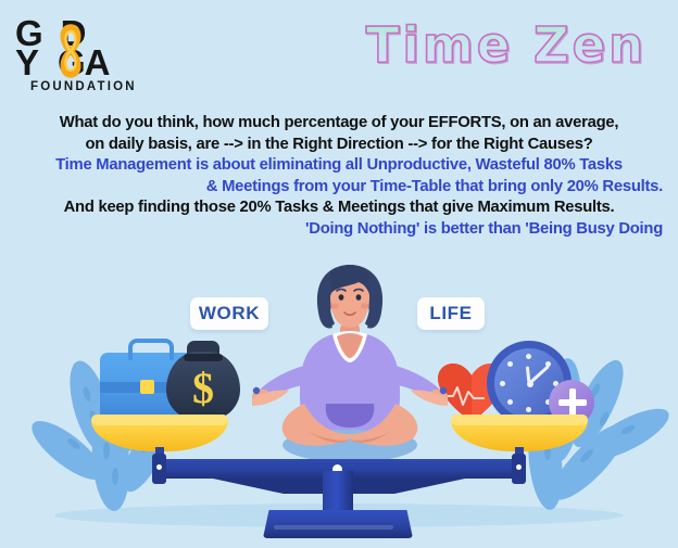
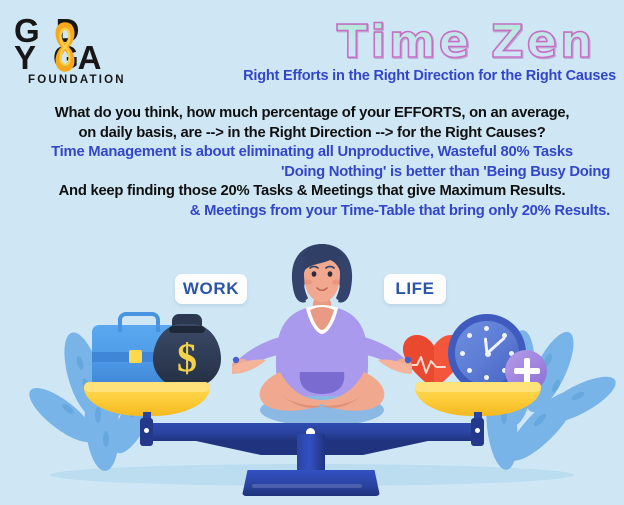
  Y GA
  FOUNDATION
  Time Zen
+ Right Efforts in the Right Direction for the Right Causes
  What do you think, how much percentage of your EFFORTS, on an average,
  on daily basis, are --> in the Right Direction --> for the Right Causes?
  Time Management is about eliminating all Unproductive, Wasteful 80% Tasks
- & Meetings from your Time-Table that bring only 20% Results.
+ 'Doing Nothing' is better than 'Being Busy Doing
  And keep finding those 20% Tasks & Meetings that give Maximum Results.
- 'Doing Nothing' is better than 'Being Busy Doing
+ & Meetings from your Time-Table that bring only 20% Results.
  WORK
  LIFE
  $
